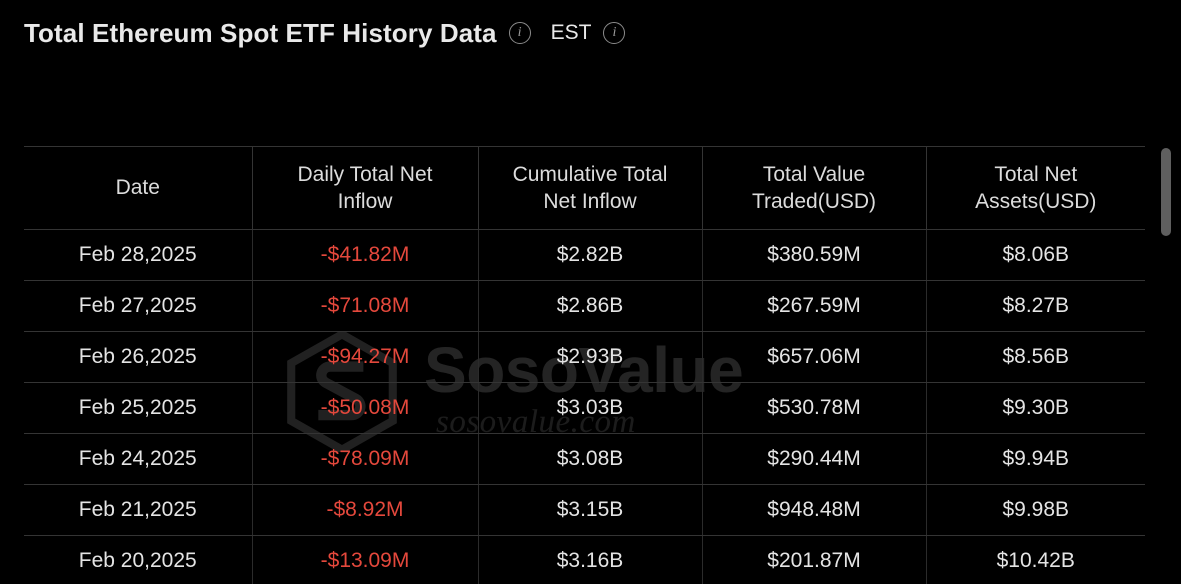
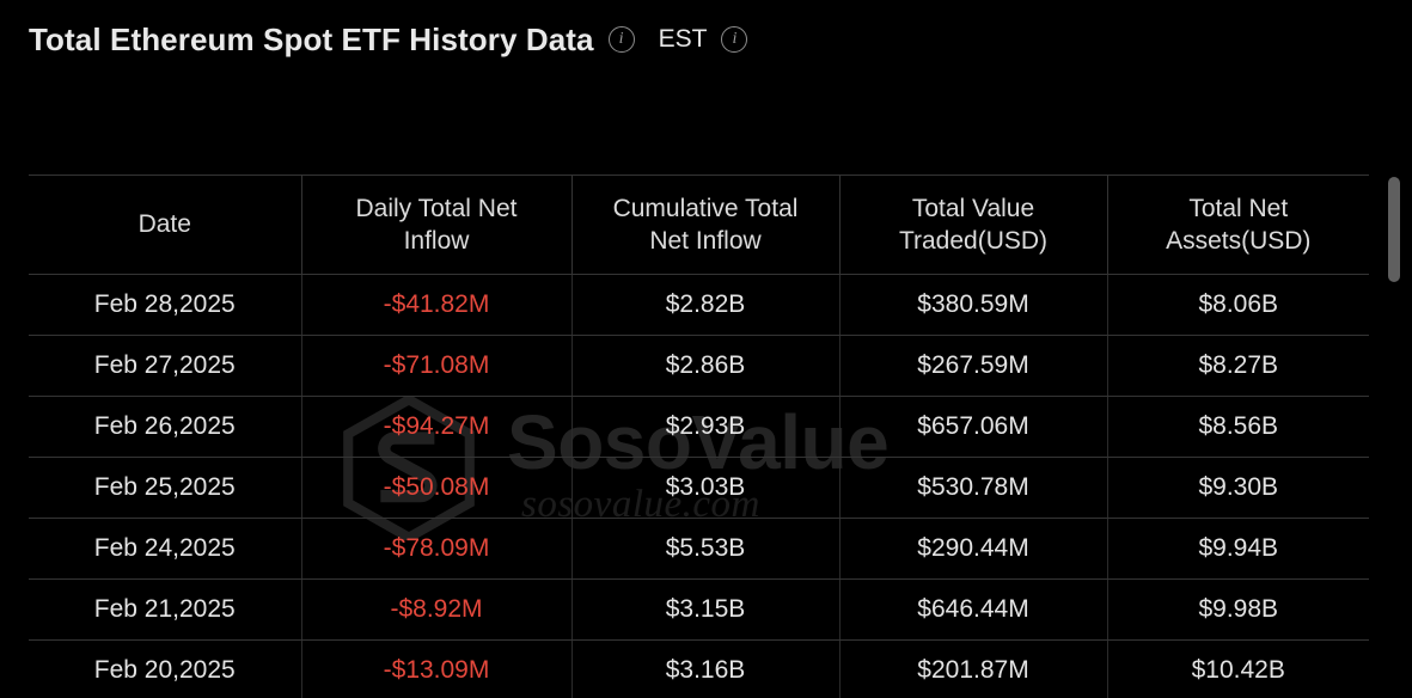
  Total Ethereum Spot ETF History Data
  i
  EST
  i
  SosoValue
  sosovalue.com
  Date	Daily Total Net Inflow	Cumulative Total Net Inflow	Total Value Traded(USD)	Total Net Assets(USD)
  Feb 28,2025	-$41.82M	$2.82B	$380.59M	$8.06B
  Feb 27,2025	-$71.08M	$2.86B	$267.59M	$8.27B
  Feb 26,2025	-$94.27M	$2.93B	$657.06M	$8.56B
  Feb 25,2025	-$50.08M	$3.03B	$530.78M	$9.30B
- Feb 24,2025	-$78.09M	$3.08B	$290.44M	$9.94B
+ Feb 24,2025	-$78.09M	$5.53B	$290.44M	$9.94B
- Feb 21,2025	-$8.92M	$3.15B	$948.48M	$9.98B
+ Feb 21,2025	-$8.92M	$3.15B	$646.44M	$9.98B
  Feb 20,2025	-$13.09M	$3.16B	$201.87M	$10.42B
